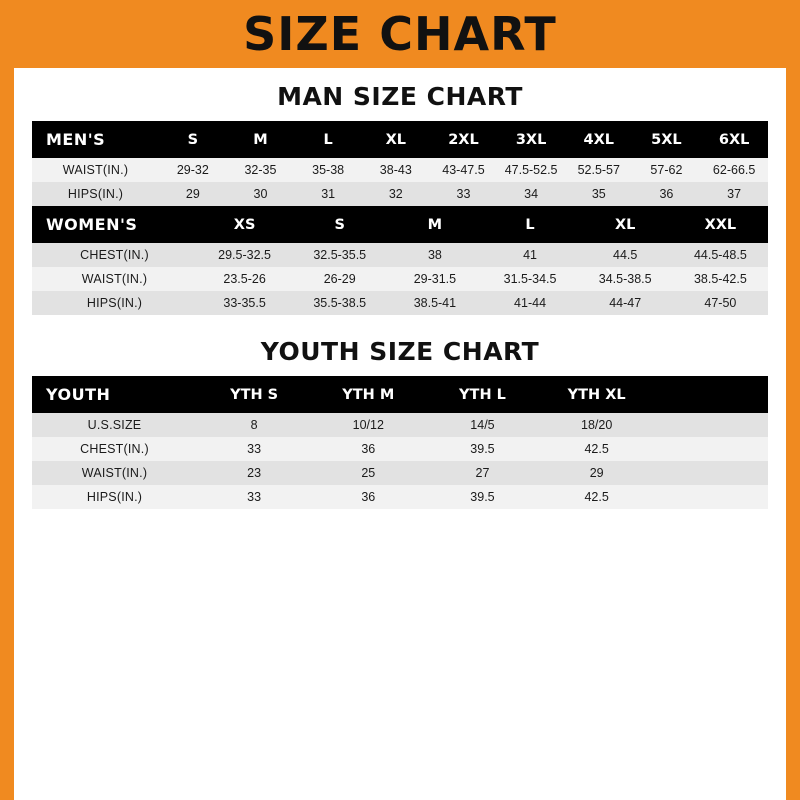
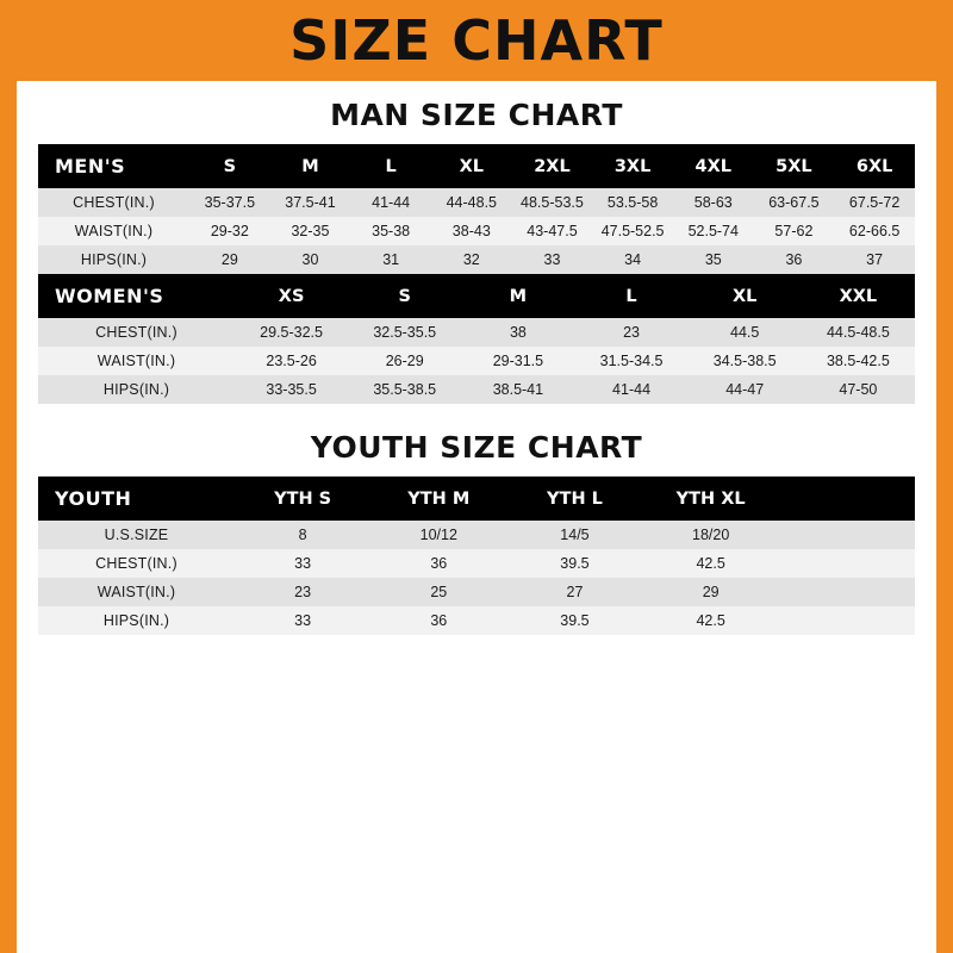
  SIZE CHART
  MAN SIZE CHART
  MEN'S	S	M	L	XL	2XL	3XL	4XL	5XL	6XL
+ CHEST(IN.)	35-37.5	37.5-41	41-44	44-48.5	48.5-53.5	53.5-58	58-63	63-67.5	67.5-72
- WAIST(IN.)	29-32	32-35	35-38	38-43	43-47.5	47.5-52.5	52.5-57	57-62	62-66.5
+ WAIST(IN.)	29-32	32-35	35-38	38-43	43-47.5	47.5-52.5	52.5-74	57-62	62-66.5
  HIPS(IN.)	29	30	31	32	33	34	35	36	37
  WOMEN'S	XS	S	M	L	XL	XXL
- CHEST(IN.)	29.5-32.5	32.5-35.5	38	41	44.5	44.5-48.5
+ CHEST(IN.)	29.5-32.5	32.5-35.5	38	23	44.5	44.5-48.5
  WAIST(IN.)	23.5-26	26-29	29-31.5	31.5-34.5	34.5-38.5	38.5-42.5
  HIPS(IN.)	33-35.5	35.5-38.5	38.5-41	41-44	44-47	47-50
  YOUTH SIZE CHART
  YOUTH	YTH S	YTH M	YTH L	YTH XL
  U.S.SIZE	8	10/12	14/5	18/20
  CHEST(IN.)	33	36	39.5	42.5
  WAIST(IN.)	23	25	27	29
  HIPS(IN.)	33	36	39.5	42.5
